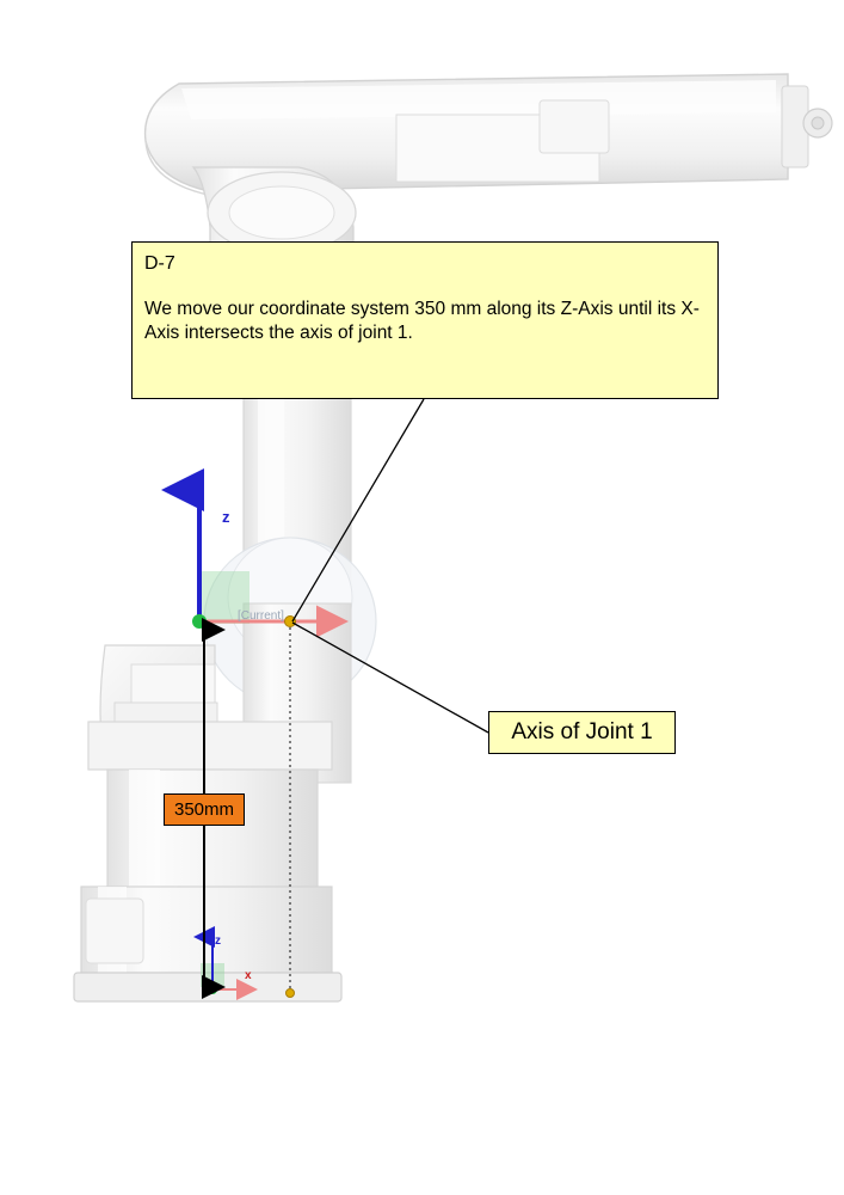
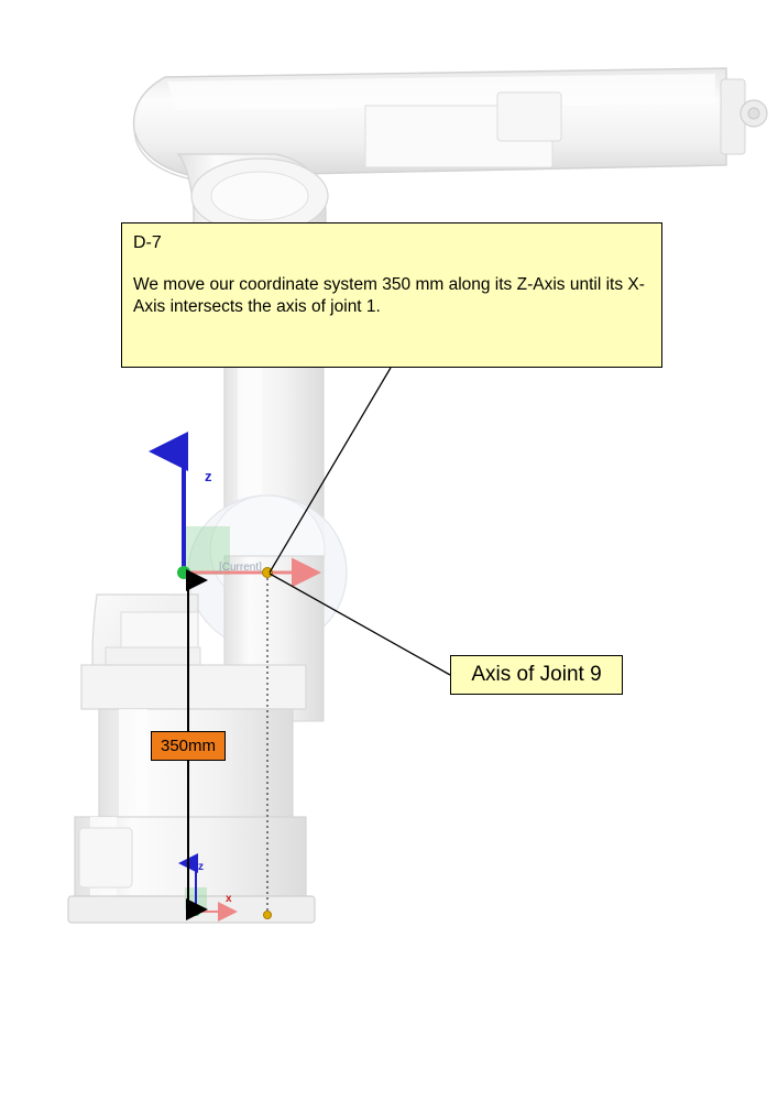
  D-7
  We move our coordinate system 350 mm along its Z-Axis until its X-Axis intersects the axis of joint 1.
- Axis of Joint 1
+ Axis of Joint 9
  350mm
  z
  z
  x
  [Current]
